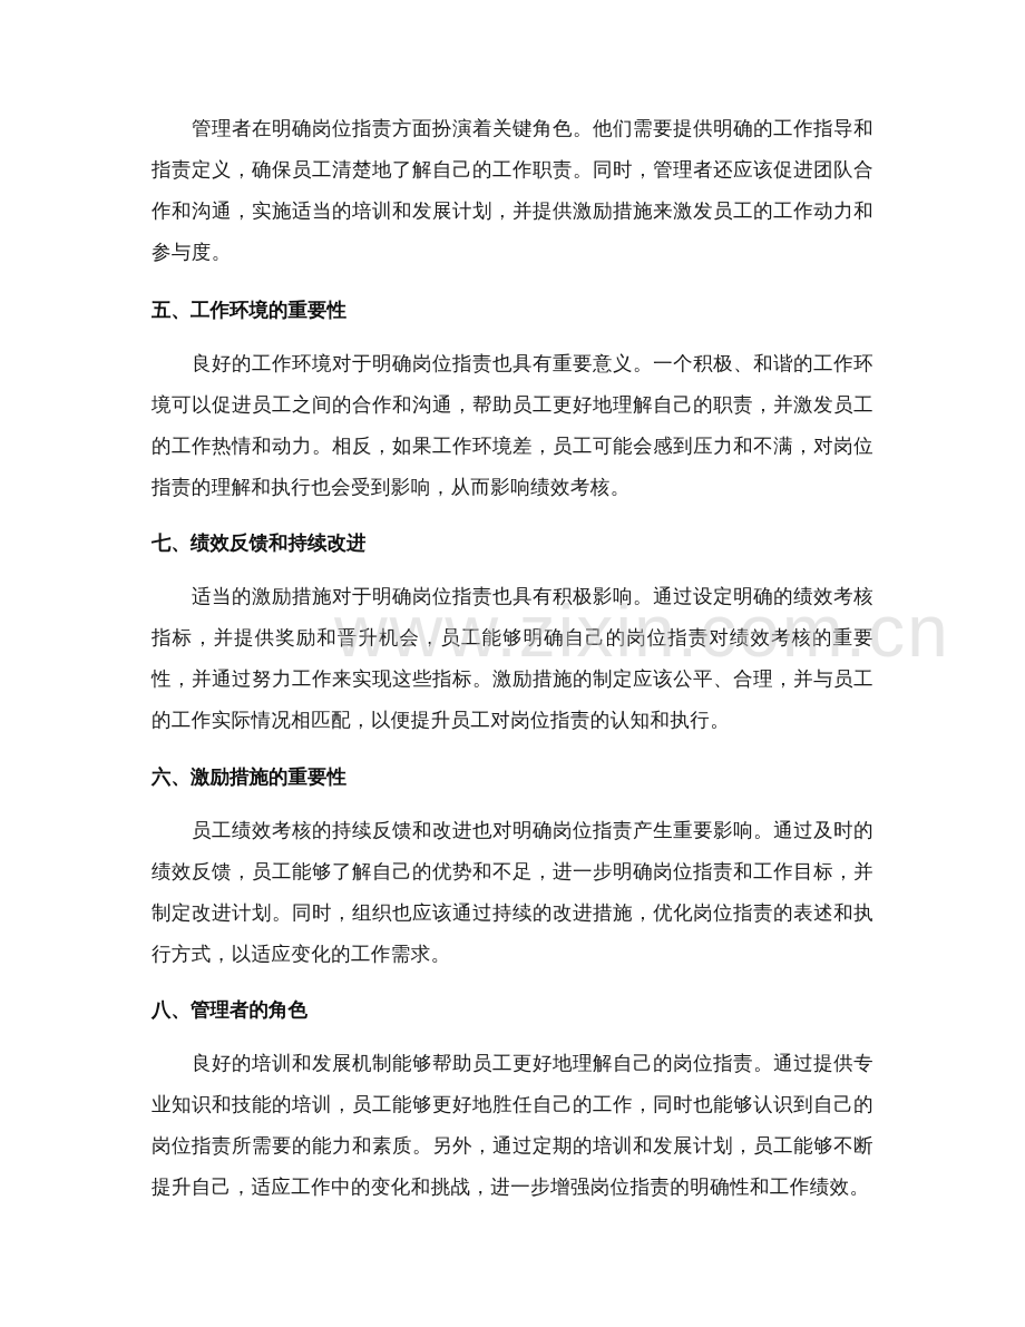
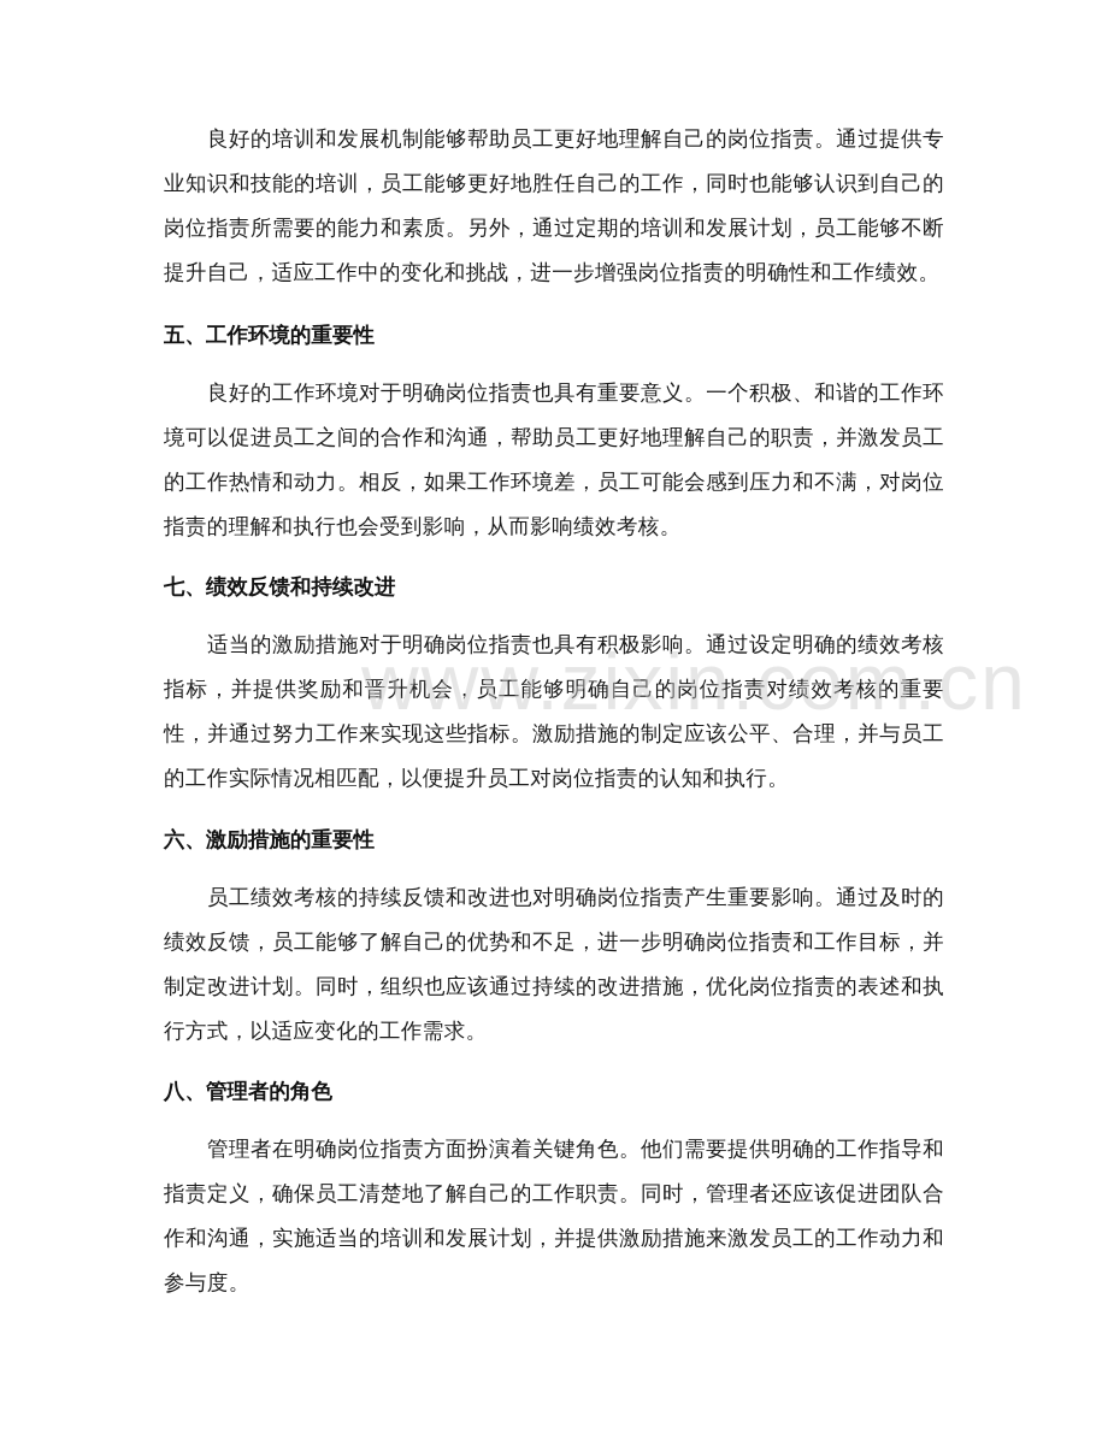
- 管理者在明确岗位指责方面扮演着关键角色。他们需要提供明确的工作指导和指责定义，确保员工清楚地了解自己的工作职责。同时，管理者还应该促进团队合作和沟通，实施适当的培训和发展计划，并提供激励措施来激发员工的工作动力和参与度。
+ 良好的培训和发展机制能够帮助员工更好地理解自己的岗位指责。通过提供专业知识和技能的培训，员工能够更好地胜任自己的工作，同时也能够认识到自己的岗位指责所需要的能力和素质。另外，通过定期的培训和发展计划，员工能够不断提升自己，适应工作中的变化和挑战，进一步增强岗位指责的明确性和工作绩效。
  五、工作环境的重要性
  良好的工作环境对于明确岗位指责也具有重要意义。一个积极、和谐的工作环境可以促进员工之间的合作和沟通，帮助员工更好地理解自己的职责，并激发员工的工作热情和动力。相反，如果工作环境差，员工可能会感到压力和不满，对岗位指责的理解和执行也会受到影响，从而影响绩效考核。
  七、绩效反馈和持续改进
  适当的激励措施对于明确岗位指责也具有积极影响。通过设定明确的绩效考核指标，并提供奖励和晋升机会，员工能够明确自己的岗位指责对绩效考核的重要性，并通过努力工作来实现这些指标。激励措施的制定应该公平、合理，并与员工的工作实际情况相匹配，以便提升员工对岗位指责的认知和执行。
  六、激励措施的重要性
  员工绩效考核的持续反馈和改进也对明确岗位指责产生重要影响。通过及时的绩效反馈，员工能够了解自己的优势和不足，进一步明确岗位指责和工作目标，并制定改进计划。同时，组织也应该通过持续的改进措施，优化岗位指责的表述和执行方式，以适应变化的工作需求。
  八、管理者的角色
- 良好的培训和发展机制能够帮助员工更好地理解自己的岗位指责。通过提供专业知识和技能的培训，员工能够更好地胜任自己的工作，同时也能够认识到自己的岗位指责所需要的能力和素质。另外，通过定期的培训和发展计划，员工能够不断提升自己，适应工作中的变化和挑战，进一步增强岗位指责的明确性和工作绩效。
+ 管理者在明确岗位指责方面扮演着关键角色。他们需要提供明确的工作指导和指责定义，确保员工清楚地了解自己的工作职责。同时，管理者还应该促进团队合作和沟通，实施适当的培训和发展计划，并提供激励措施来激发员工的工作动力和参与度。
  www.zixin.com.cn
